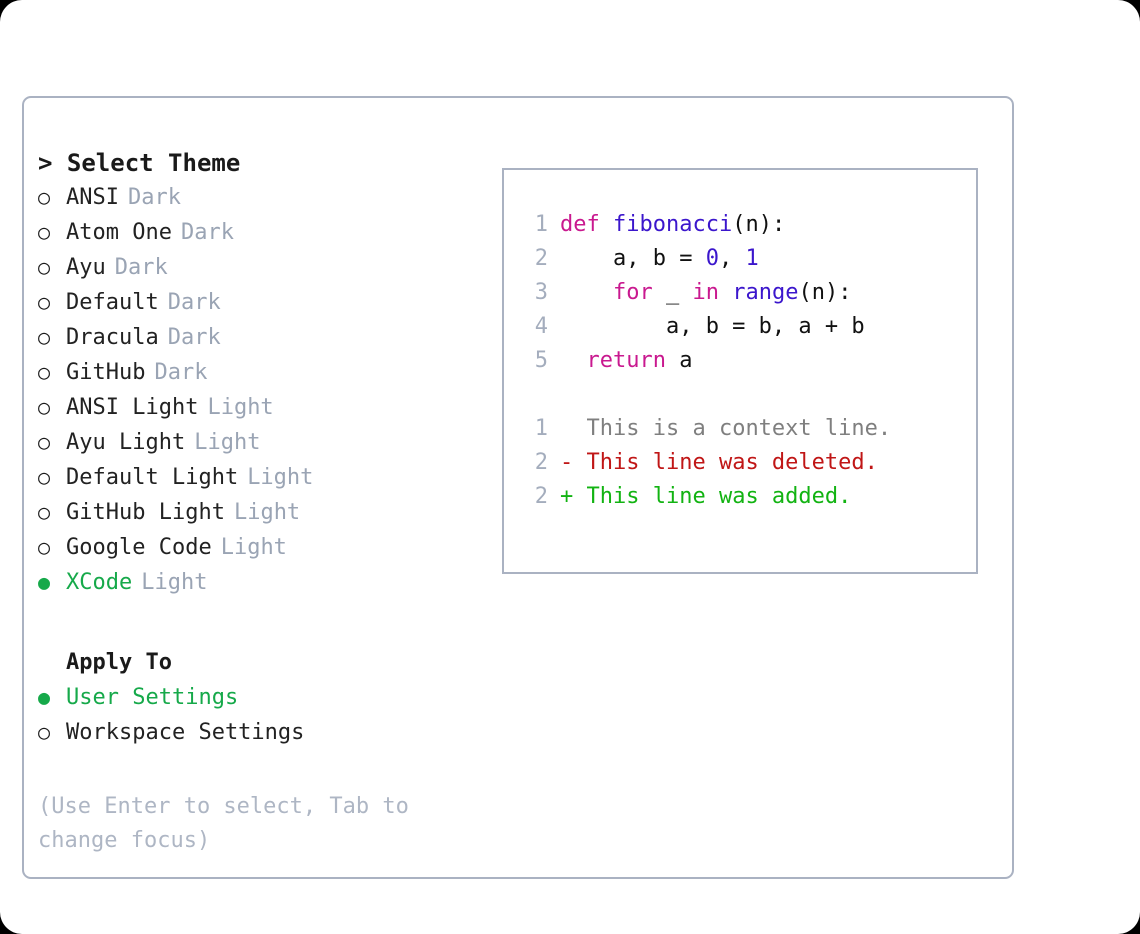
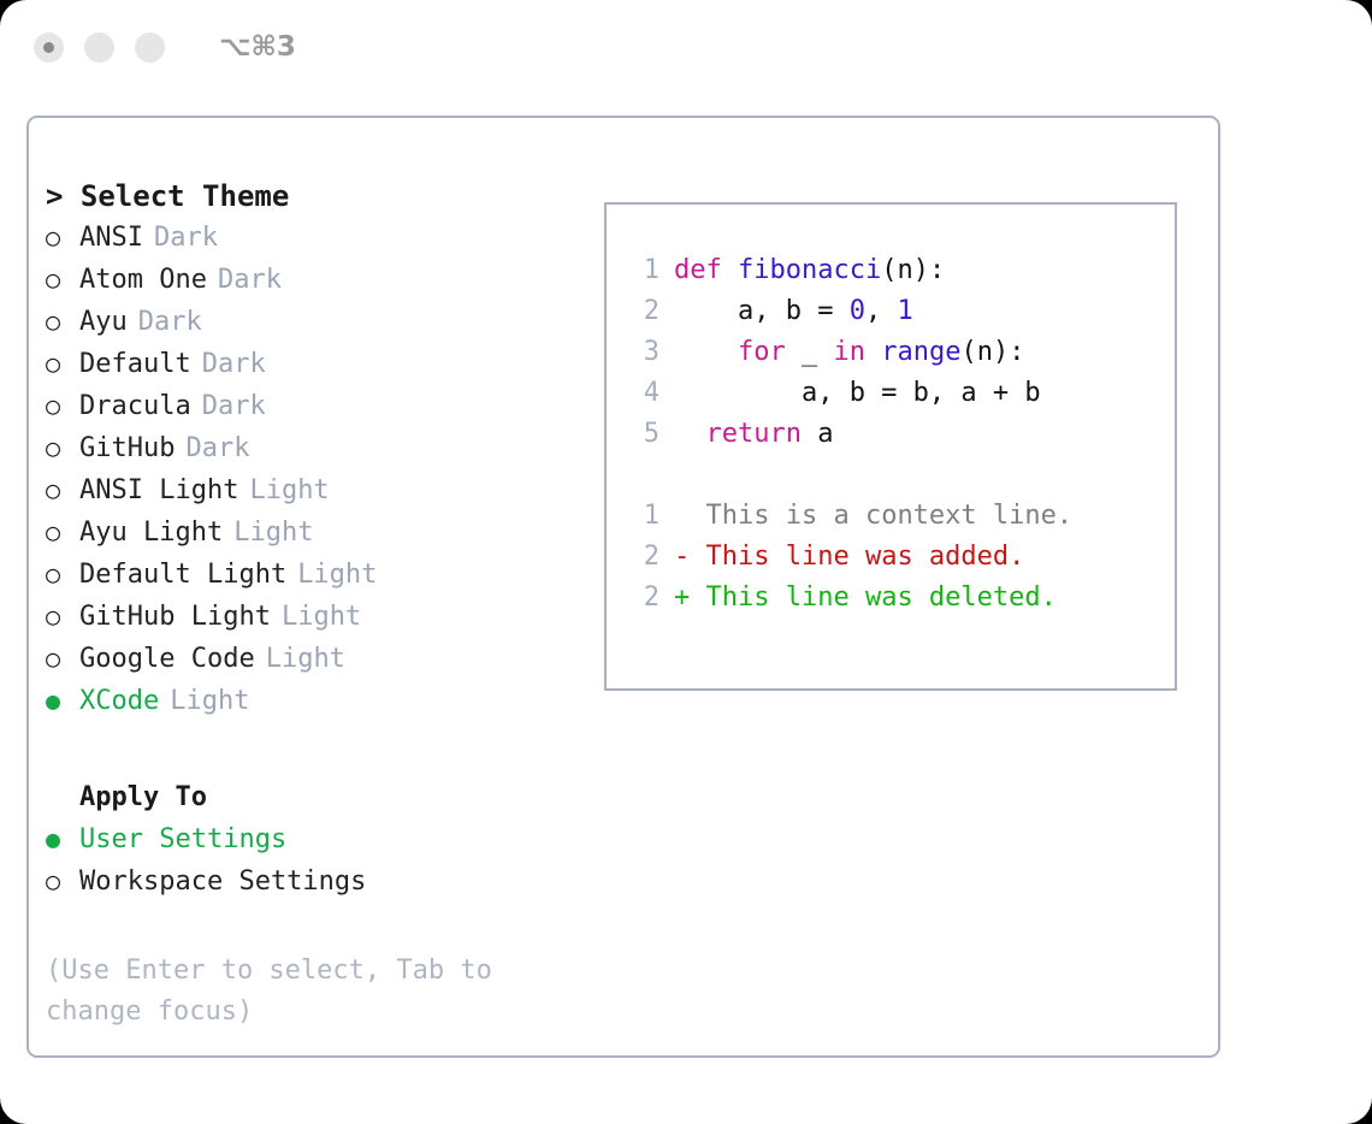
+ ⌥⌘3
  > Select Theme
  ○
  ANSI
  Dark
  ○
  Atom One
  Dark
  ○
  Ayu
  Dark
  ○
  Default
  Dark
  ○
  Dracula
  Dark
  ○
  GitHub
  Dark
  ○
  ANSI Light
  Light
  ○
  Ayu Light
  Light
  ○
  Default Light
  Light
  ○
  GitHub Light
  Light
  ○
  Google Code
  Light
  ●
  XCode
  Light
  Apply To
  ●
  User Settings
  ○
  Workspace Settings
  (Use Enter to select, Tab to change focus)
  1
  def fibonacci(n):
  2
  a, b = 0, 1
  3
  for _ in range(n):
  4
  a, b = b, a + b
  5
  return a
  1
  This is a context line.
  2
- - This line was deleted.
+ - This line was added.
  2
- + This line was added.
+ + This line was deleted.
